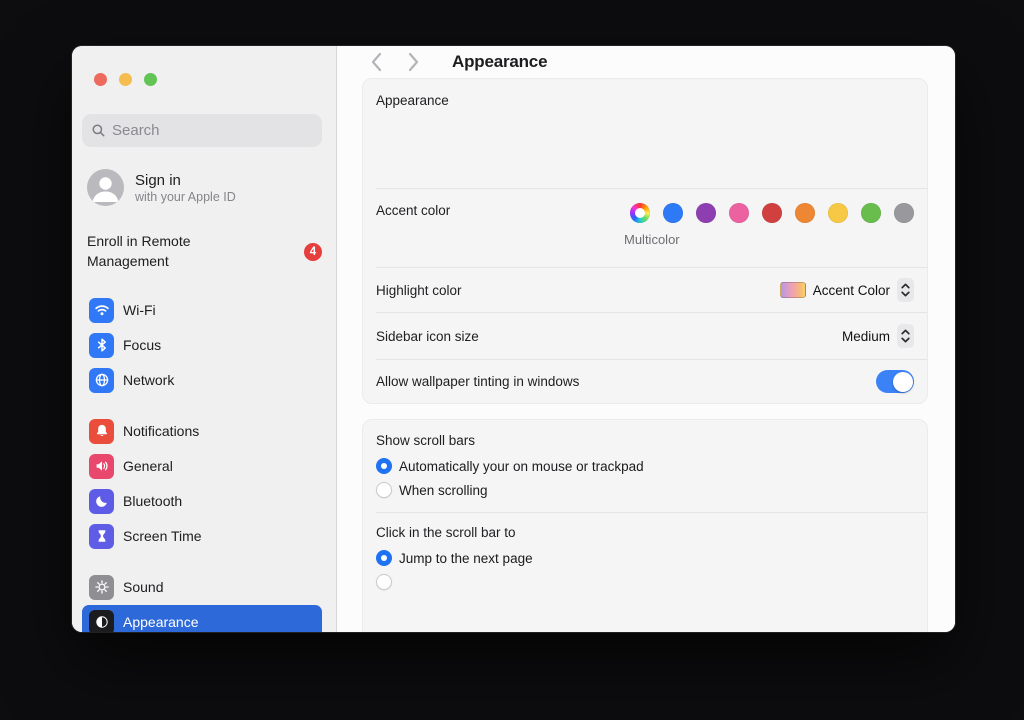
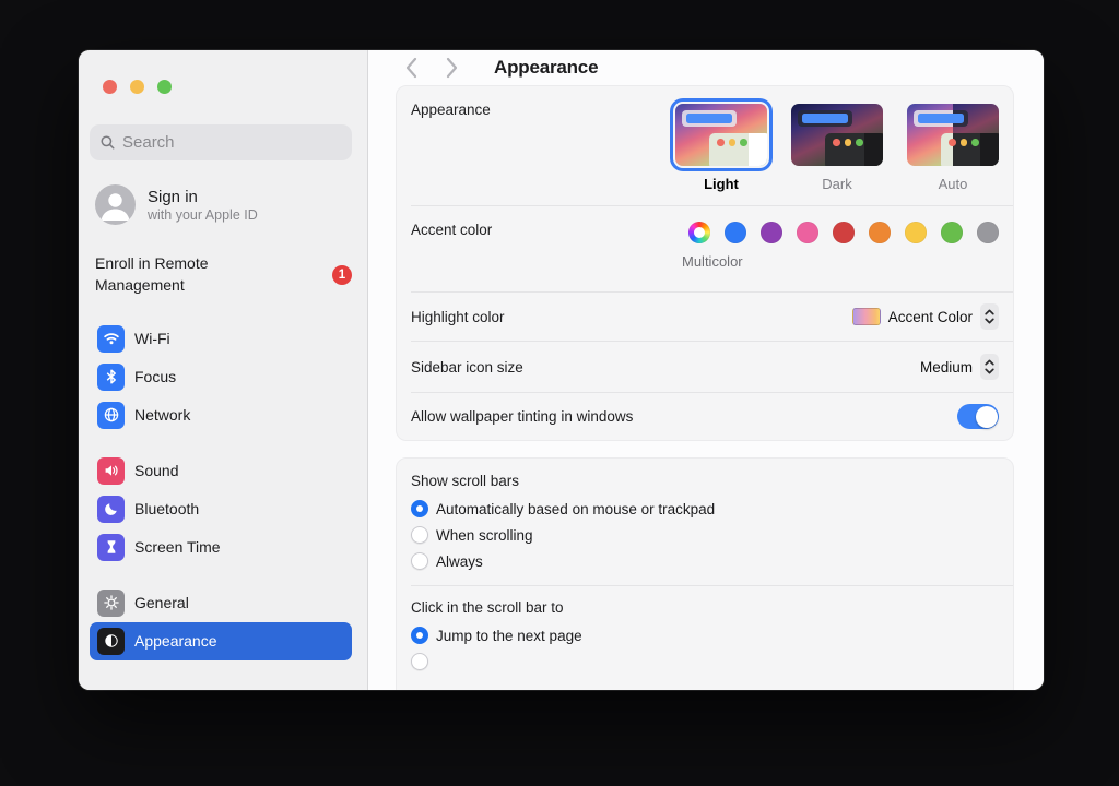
  Search
  Sign in
  with your Apple ID
  Enroll in Remote Management
- 4
+ 1
  Wi-Fi
  Focus
  Network
- Notifications
- General
+ Sound
  Bluetooth
  Screen Time
- Sound
+ General
  Appearance
  Appearance
  Appearance
+ Light
+ Dark
+ Auto
  Accent color
  Multicolor
  Highlight color
  Accent Color
  Sidebar icon size
  Medium
  Allow wallpaper tinting in windows
  Show scroll bars
- Automatically your on mouse or trackpad
+ Automatically based on mouse or trackpad
  When scrolling
+ Always
  Click in the scroll bar to
  Jump to the next page
